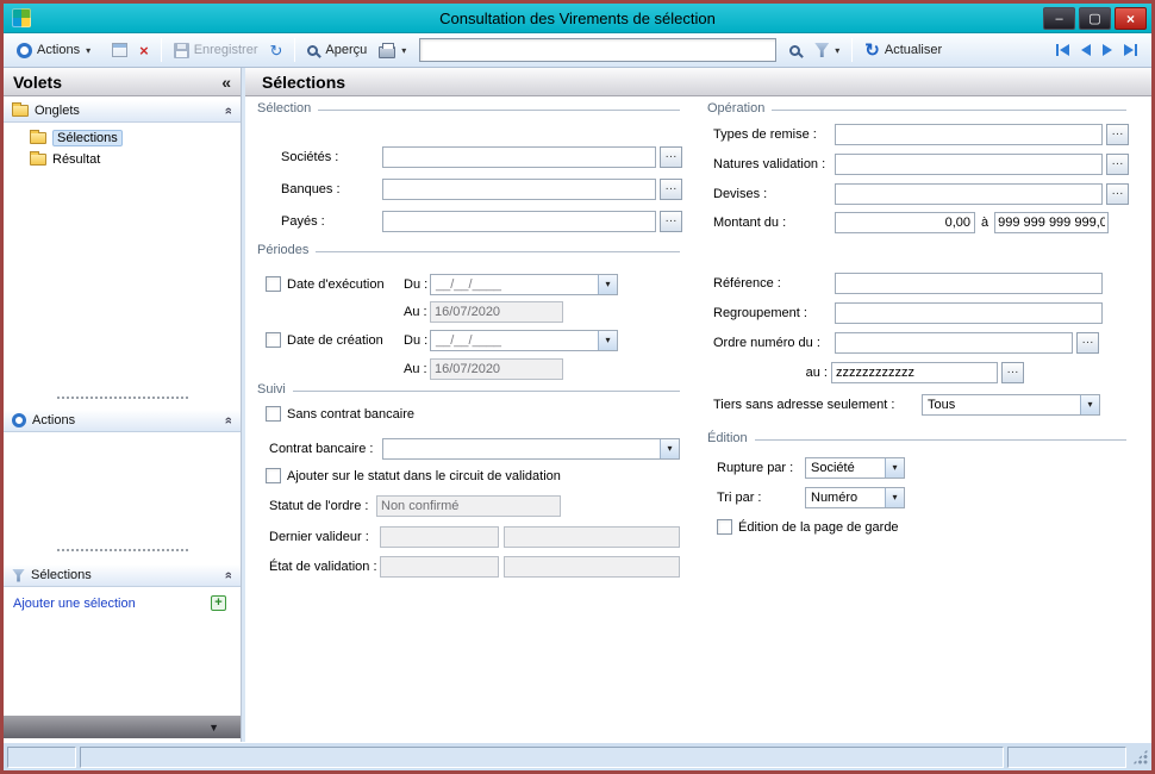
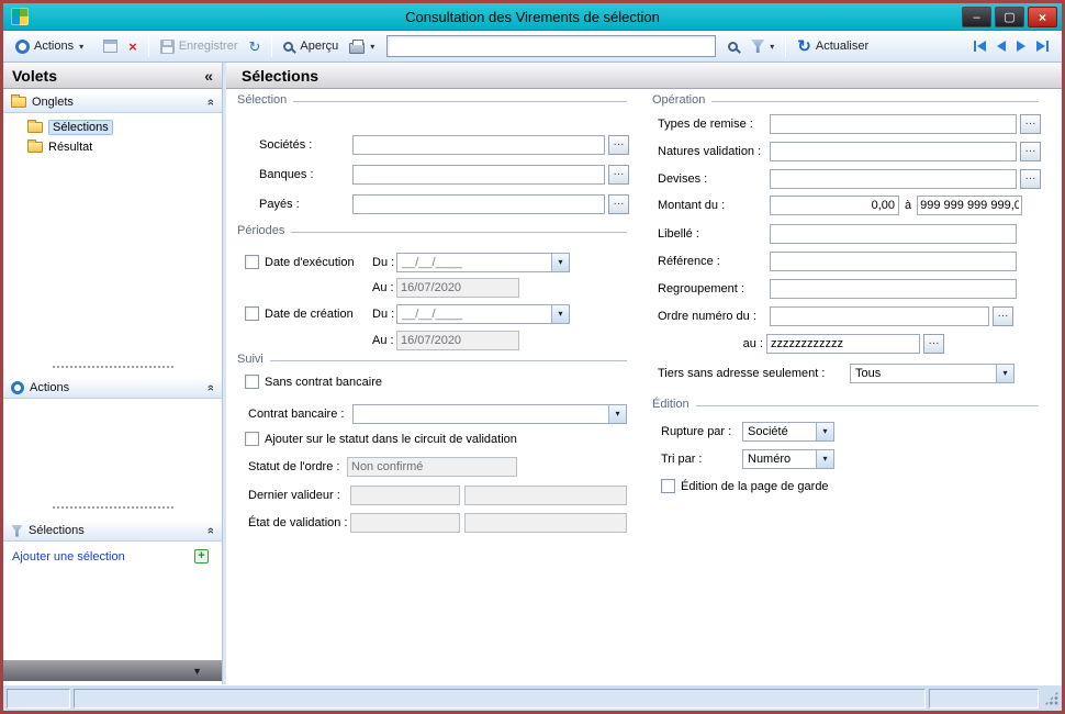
  Consultation des Virements de sélection
  –
  ▢
  ×
  Actions
  ▾
  ×
  Enregistrer
  ↻
  Aperçu
  ▾
  ▾
  ↻
  Actualiser
  Volets
  «
  Onglets
  Sélections
  Résultat
  Actions
  Sélections
  Ajouter une sélection
  +
  ▼
  Sélections
  Sélection
  Sociétés :
  ···
  Banques :
  ···
  Payés :
  ···
  Périodes
  Date d'exécution
  Du :
  __/__/____
  ▾
  Au :
  16/07/2020
  Date de création
  Du :
  __/__/____
  ▾
  Au :
  16/07/2020
  Suivi
  Sans contrat bancaire
  Contrat bancaire :
  ▾
  Ajouter sur le statut dans le circuit de validation
  Statut de l'ordre :
  Non confirmé
  Dernier valideur :
  État de validation :
  Opération
  Types de remise :
  ···
  Natures validation :
  ···
  Devises :
  ···
  Montant du :
  0,00
  à
  999 999 999 999,0
+ Libellé :
  Référence :
  Regroupement :
  Ordre numéro du :
  ···
  au :
  zzzzzzzzzzzz
  ···
  Tiers sans adresse seulement :
  Tous
  ▾
  Édition
  Rupture par :
  Société
  ▾
  Tri par :
  Numéro
  ▾
  Édition de la page de garde
